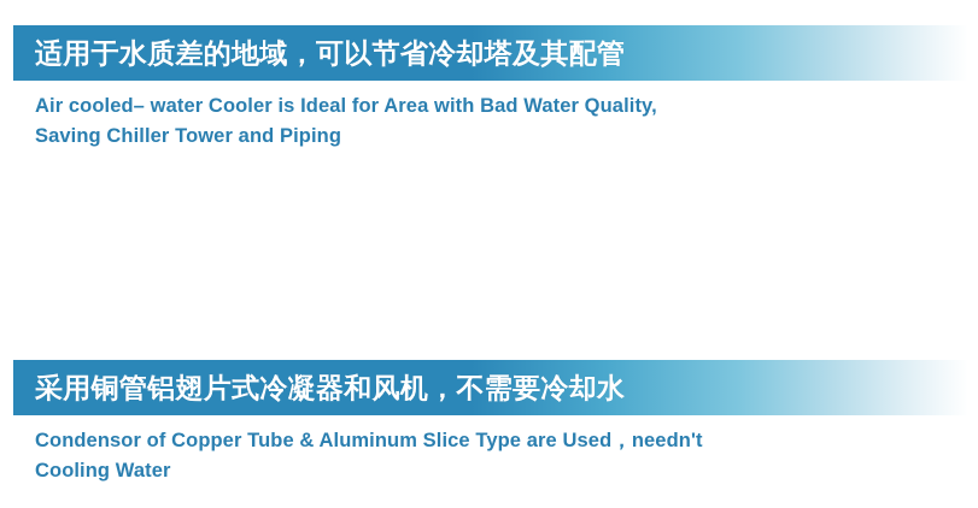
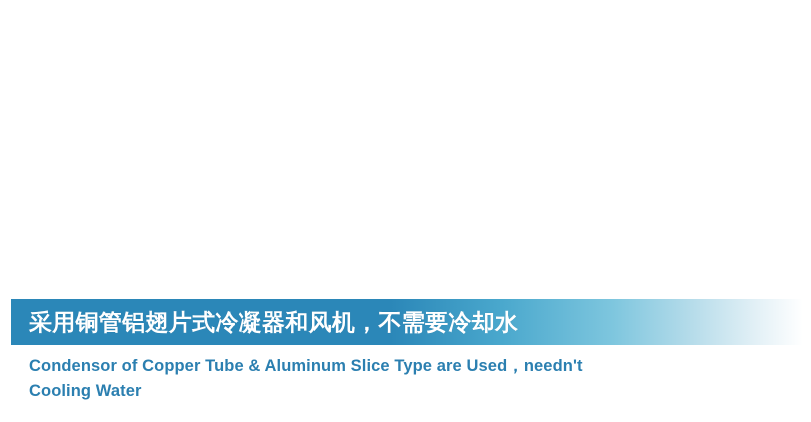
- 适用于水质差的地域，可以节省冷却塔及其配管
- Air cooled– water Cooler is Ideal for Area with Bad Water Quality,
- Saving Chiller Tower and Piping
  采用铜管铝翅片式冷凝器和风机，不需要冷却水
  Condensor of Copper Tube & Aluminum Slice Type are Used，needn't
  Cooling Water
